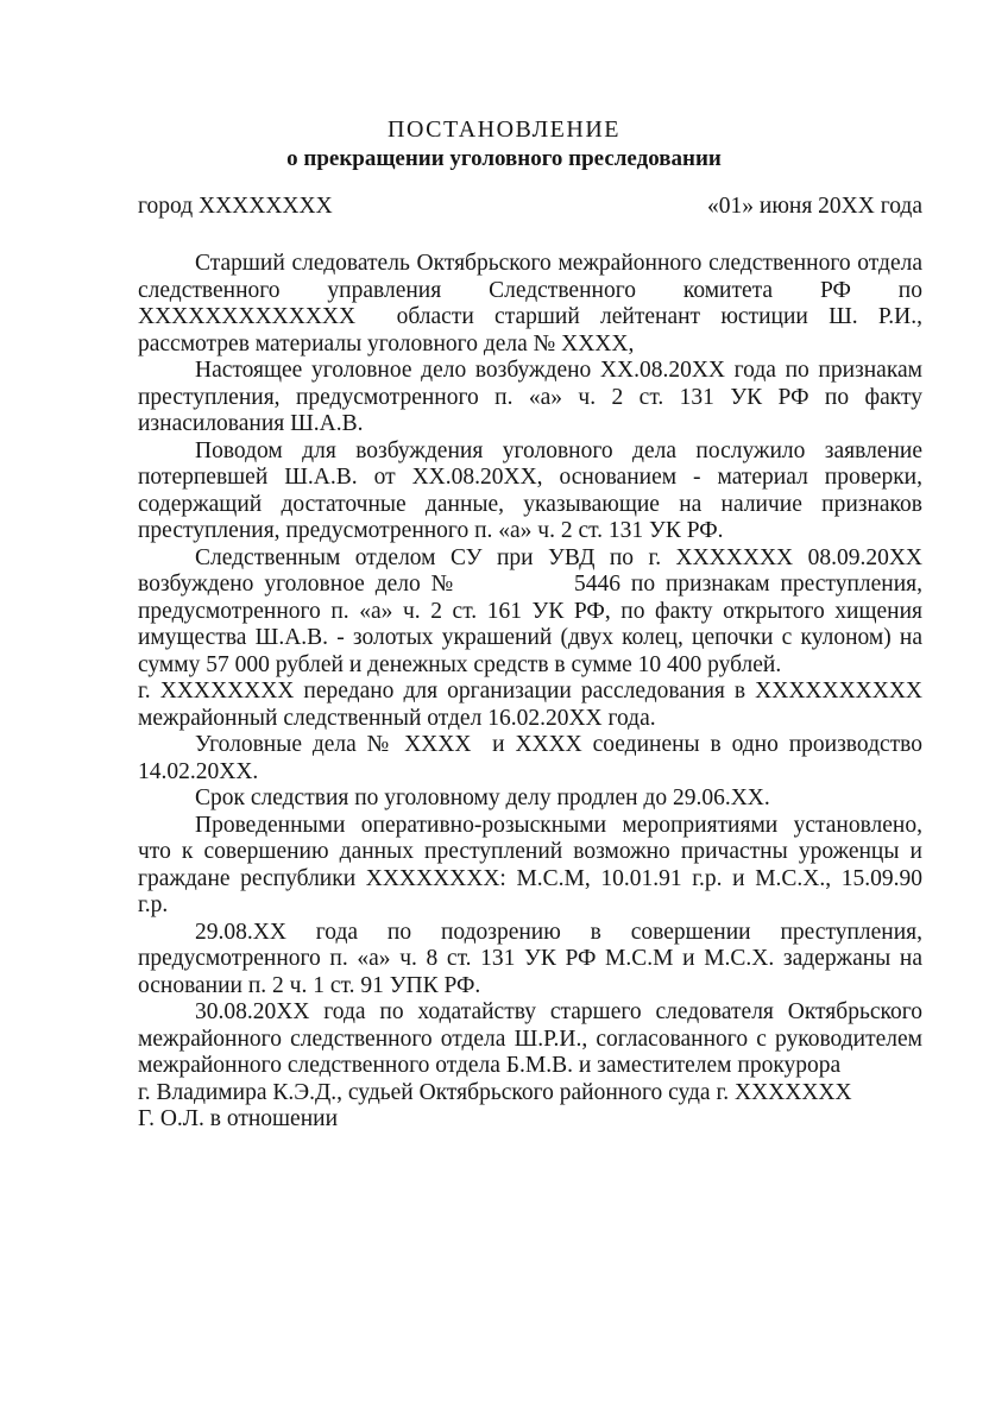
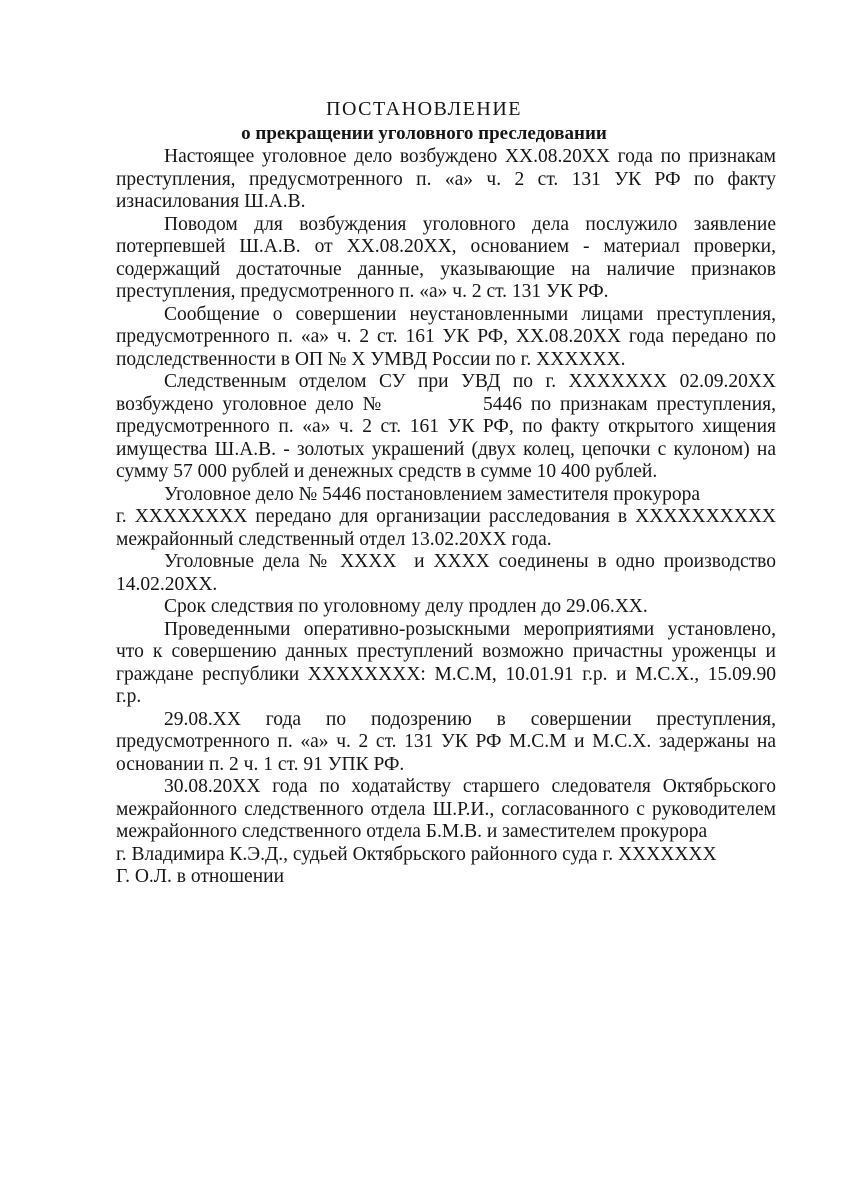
  ПОСТАНОВЛЕНИЕ
  о прекращении уголовного преследовании
- город ХХХХХХХХ
- «01» июня 20ХХ года
- Старший следователь Октябрьского межрайонного следственного отдела следственного управления Следственного комитета РФ по ХХХХХХХХХХХХХ области старший лейтенант юстиции Ш. Р.И., рассмотрев материалы уголовного дела № ХХХХ,
  Настоящее уголовное дело возбуждено ХХ.08.20ХХ года по признакам преступления, предусмотренного п. «а» ч. 2 ст. 131 УК РФ по факту изнасилования Ш.А.В.
  Поводом для возбуждения уголовного дела послужило заявление потерпевшей Ш.А.В. от ХХ.08.20ХХ, основанием - материал проверки, содержащий достаточные данные, указывающие на наличие признаков преступления, предусмотренного п. «а» ч. 2 ст. 131 УК РФ.
+ Сообщение о совершении неустановленными лицами преступления, предусмотренного п. «а» ч. 2 ст. 161 УК РФ, ХХ.08.20ХХ года передано по подследственности в ОП № Х УМВД России по г. ХХХХХХ.
- Следственным отделом СУ при УВД по г. ХХХХХХХ 08.09.20ХХ возбуждено уголовное дело № 5446 по признакам преступления, предусмотренного п. «а» ч. 2 ст. 161 УК РФ, по факту открытого хищения имущества Ш.А.В. - золотых украшений (двух колец, цепочки с кулоном) на сумму 57 000 рублей и денежных средств в сумме 10 400 рублей.
+ Следственным отделом СУ при УВД по г. ХХХХХХХ 02.09.20ХХ возбуждено уголовное дело № 5446 по признакам преступления, предусмотренного п. «а» ч. 2 ст. 161 УК РФ, по факту открытого хищения имущества Ш.А.В. - золотых украшений (двух колец, цепочки с кулоном) на сумму 57 000 рублей и денежных средств в сумме 10 400 рублей.
+ Уголовное дело № 5446 постановлением заместителя прокурора
- г. ХХХХХХХХ передано для организации расследования в ХХХХХХХХХХ межрайонный следственный отдел 16.02.20ХХ года.
+ г. ХХХХХХХХ передано для организации расследования в ХХХХХХХХХХ межрайонный следственный отдел 13.02.20ХХ года.
  Уголовные дела № ХХХХ и ХХХХ соединены в одно производство 14.02.20ХХ.
  Срок следствия по уголовному делу продлен до 29.06.ХХ.
  Проведенными оперативно-розыскными мероприятиями установлено, что к совершению данных преступлений возможно причастны уроженцы и граждане республики ХХХХХХХХ: М.С.М, 10.01.91 г.р. и М.С.Х., 15.09.90 г.р.
- 29.08.ХХ года по подозрению в совершении преступления, предусмотренного п. «а» ч. 8 ст. 131 УК РФ М.С.М и М.С.Х. задержаны на основании п. 2 ч. 1 ст. 91 УПК РФ.
+ 29.08.ХХ года по подозрению в совершении преступления, предусмотренного п. «а» ч. 2 ст. 131 УК РФ М.С.М и М.С.Х. задержаны на основании п. 2 ч. 1 ст. 91 УПК РФ.
  30.08.20ХХ года по ходатайству старшего следователя Октябрьского межрайонного следственного отдела Ш.Р.И., согласованного с руководителем межрайонного следственного отдела Б.М.В. и заместителем прокурора
  г. Владимира К.Э.Д., судьей Октябрьского районного суда г. ХХХХХХХ
  Г. О.Л. в отношении
